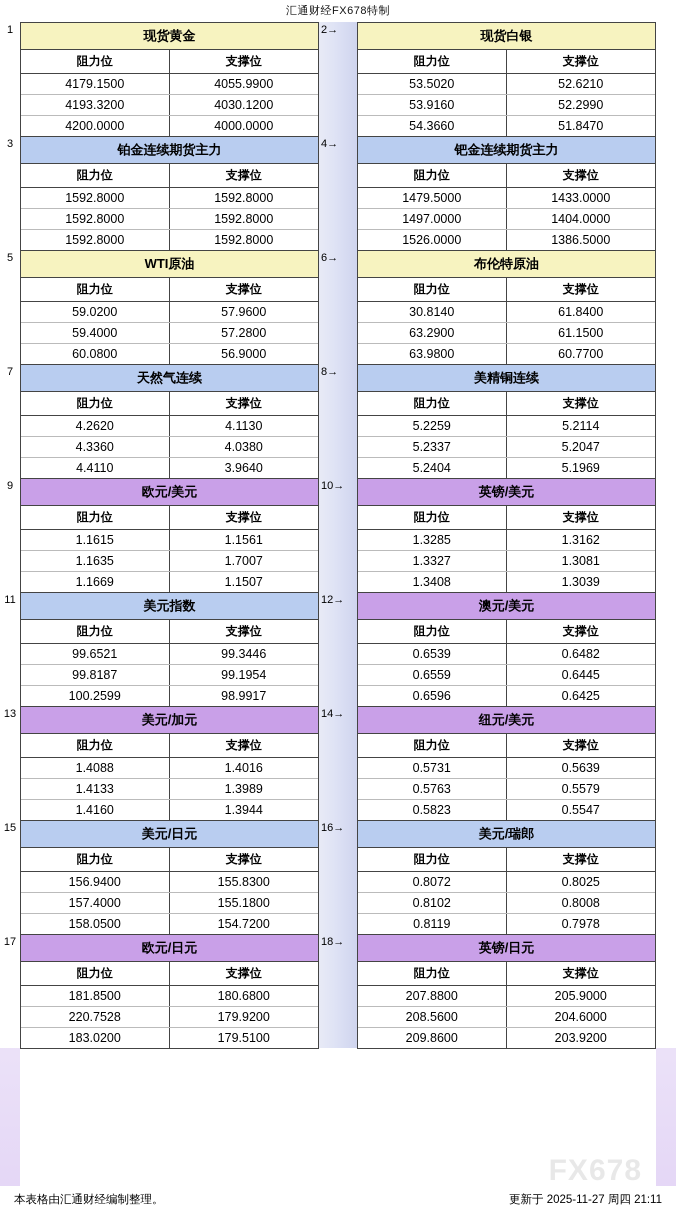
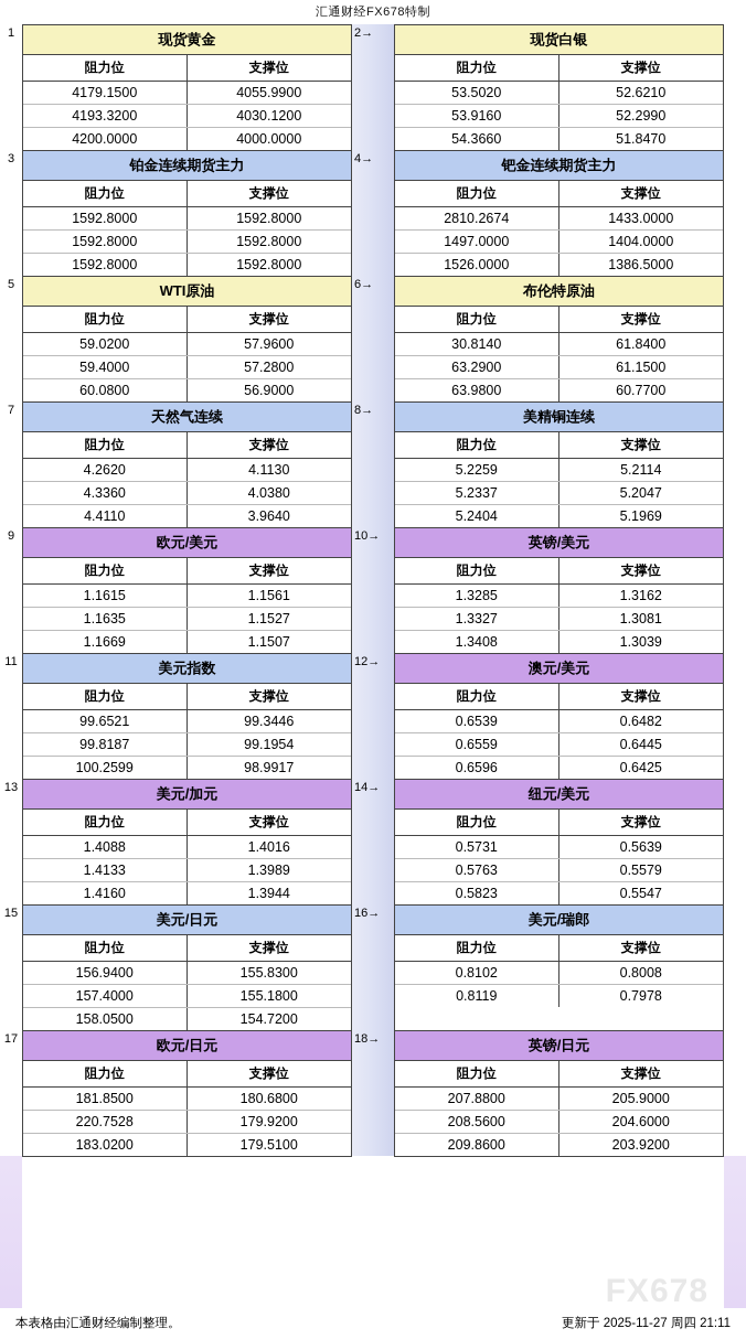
  汇通财经FX678特制
  1
  现货黄金
  阻力位
  支撑位
  4179.1500
  4055.9900
  4193.3200
  4030.1200
  4200.0000
  4000.0000
  2→
  现货白银
  阻力位
  支撑位
  53.5020
  52.6210
  53.9160
  52.2990
  54.3660
  51.8470
  3
  铂金连续期货主力
  阻力位
  支撑位
  1592.8000
  1592.8000
  1592.8000
  1592.8000
  1592.8000
  1592.8000
  4→
  钯金连续期货主力
  阻力位
  支撑位
- 1479.5000
+ 2810.2674
  1433.0000
  1497.0000
  1404.0000
  1526.0000
  1386.5000
  5
  WTI原油
  阻力位
  支撑位
  59.0200
  57.9600
  59.4000
  57.2800
  60.0800
  56.9000
  6→
  布伦特原油
  阻力位
  支撑位
  30.8140
  61.8400
  63.2900
  61.1500
  63.9800
  60.7700
  7
  天然气连续
  阻力位
  支撑位
  4.2620
  4.1130
  4.3360
  4.0380
  4.4110
  3.9640
  8→
  美精铜连续
  阻力位
  支撑位
  5.2259
  5.2114
  5.2337
  5.2047
  5.2404
  5.1969
  9
  欧元/美元
  阻力位
  支撑位
  1.1615
  1.1561
  1.1635
- 1.7007
+ 1.1527
  1.1669
  1.1507
  10→
  英镑/美元
  阻力位
  支撑位
  1.3285
  1.3162
  1.3327
  1.3081
  1.3408
  1.3039
  11
  美元指数
  阻力位
  支撑位
  99.6521
  99.3446
  99.8187
  99.1954
  100.2599
  98.9917
  12→
  澳元/美元
  阻力位
  支撑位
  0.6539
  0.6482
  0.6559
  0.6445
  0.6596
  0.6425
  13
  美元/加元
  阻力位
  支撑位
  1.4088
  1.4016
  1.4133
  1.3989
  1.4160
  1.3944
  14→
  纽元/美元
  阻力位
  支撑位
  0.5731
  0.5639
  0.5763
  0.5579
  0.5823
  0.5547
  15
  美元/日元
  阻力位
  支撑位
  156.9400
  155.8300
  157.4000
  155.1800
  158.0500
  154.7200
  16→
  美元/瑞郎
  阻力位
  支撑位
- 0.8072
- 0.8025
  0.8102
  0.8008
  0.8119
  0.7978
  17
  欧元/日元
  阻力位
  支撑位
  181.8500
  180.6800
  220.7528
  179.9200
  183.0200
  179.5100
  18→
  英镑/日元
  阻力位
  支撑位
  207.8800
  205.9000
  208.5600
  204.6000
  209.8600
  203.9200
  本表格由汇通财经编制整理。
  更新于 2025-11-27 周四 21:11
